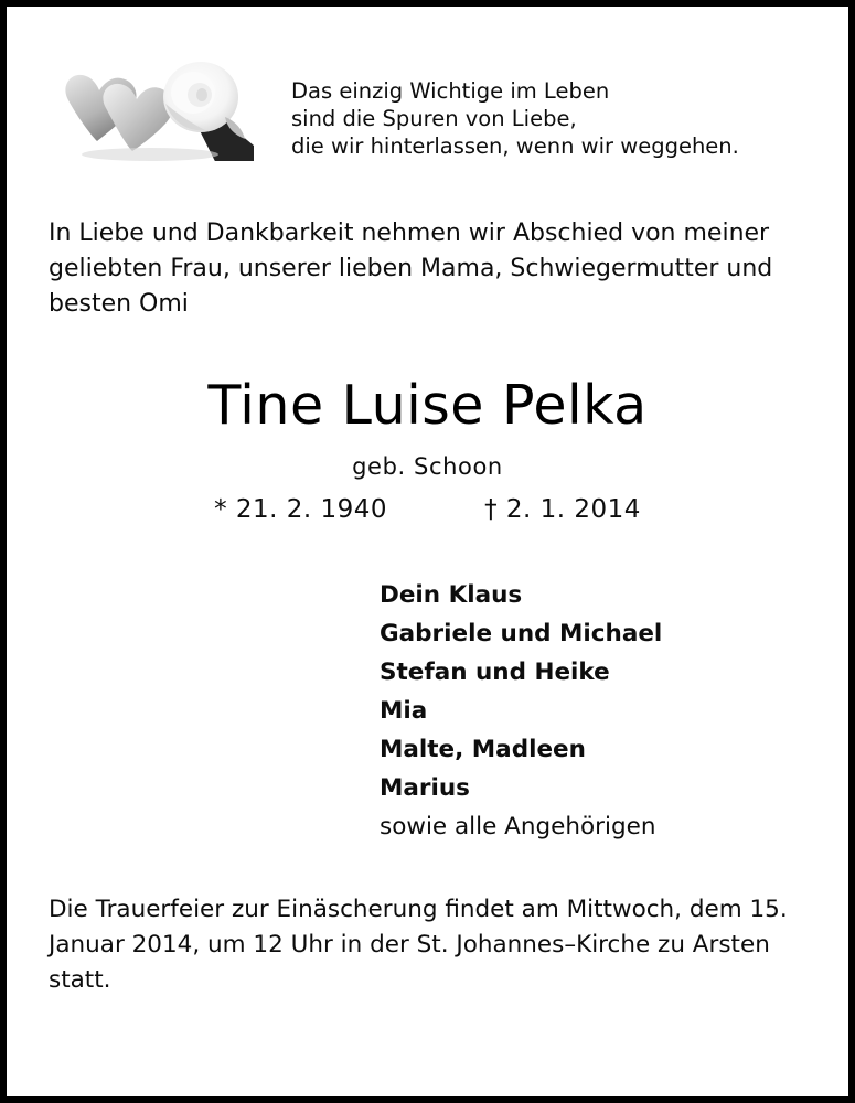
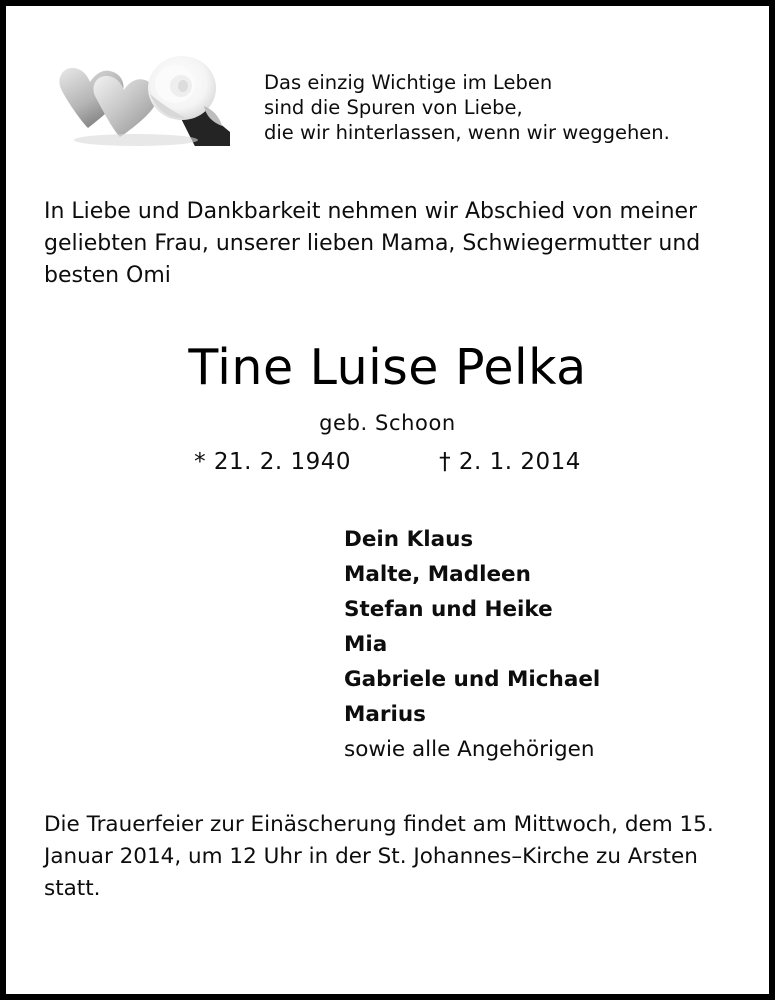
  Das einzig Wichtige im Leben
  sind die Spuren von Liebe,
  die wir hinterlassen, wenn wir weggehen.
  In Liebe und Dankbarkeit nehmen wir Abschied von meiner geliebten Frau, unserer lieben Mama, Schwiegermutter und besten Omi
  Tine Luise Pelka
  geb. Schoon
  * 21. 2. 1940
  † 2. 1. 2014
  Dein Klaus
- Gabriele und Michael
+ Malte, Madleen
  Stefan und Heike
  Mia
- Malte, Madleen
+ Gabriele und Michael
  Marius
  sowie alle Angehörigen
  Die Trauerfeier zur Einäscherung findet am Mittwoch, dem 15. Januar 2014, um 12 Uhr in der St. Johannes–Kirche zu Arsten statt.
